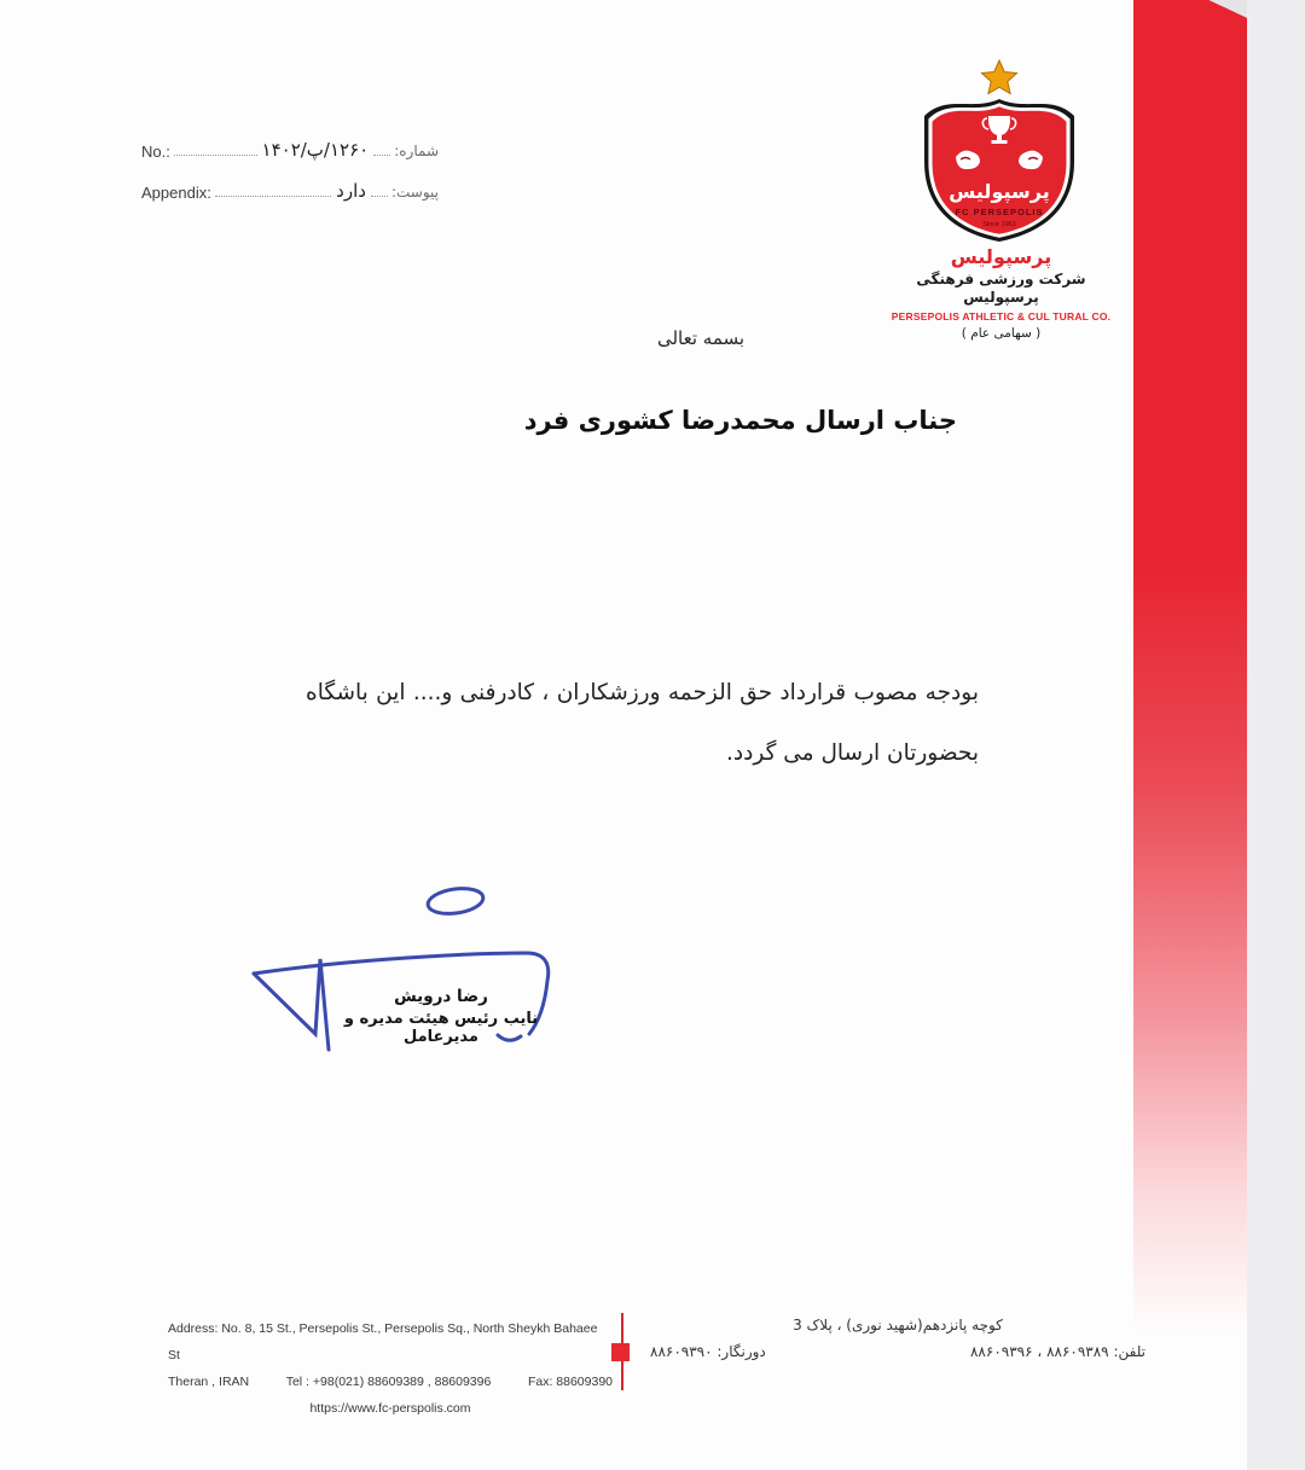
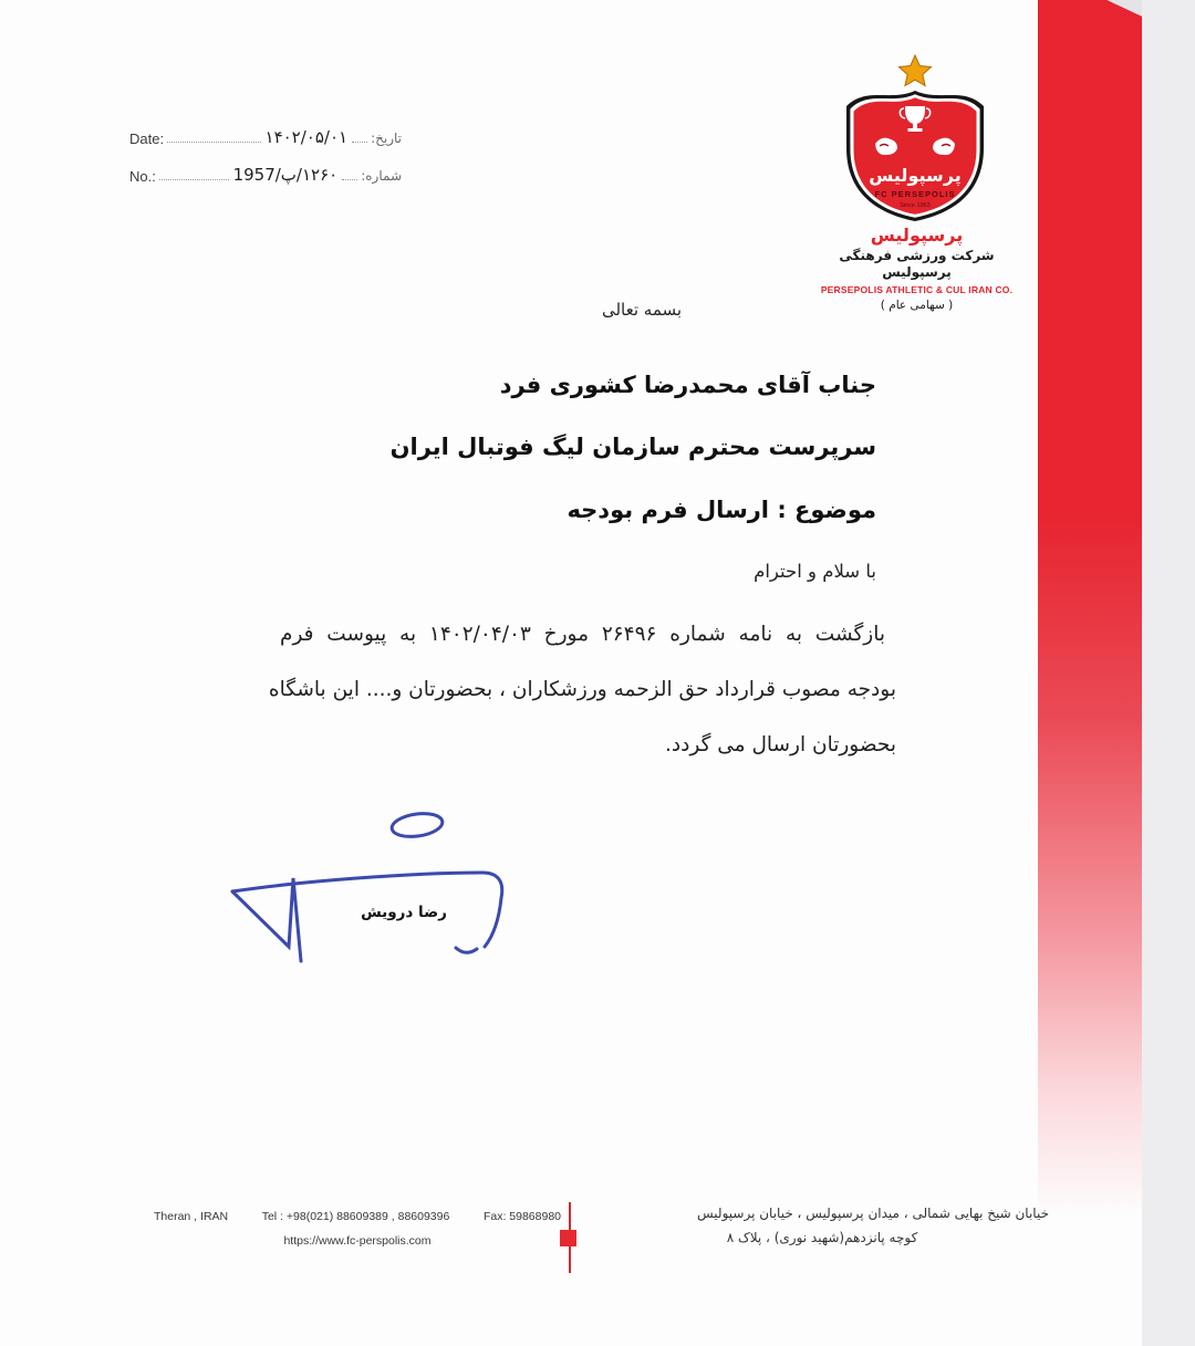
+ Date:
+ ۱۴۰۲/۰۵/۰۱
+ تاریخ:
  No.:
- ۱۴۰۲/پ/۱۲۶۰
+ 1957/پ/۱۲۶۰
  شماره:
- Appendix:
- دارد
- پیوست:
  پرسپولیس
  FC PERSEPOLIS
  پرسپولیس
  شرکت ورزشی فرهنگی پرسپولیس
- PERSEPOLIS ATHLETIC & CUL TURAL CO.
+ PERSEPOLIS ATHLETIC & CUL IRAN CO.
  ( سهامی عام )
  بسمه تعالی
- جناب ارسال محمدرضا کشوری فرد
+ جناب آقای محمدرضا کشوری فرد
+ سرپرست محترم سازمان لیگ فوتبال ایران
+ موضوع : ارسال فرم بودجه
+ با سلام و احترام
+ بازگشت به نامه شماره ۲۶۴۹۶ مورخ ۱۴۰۲/۰۴/۰۳ به پیوست فرم
- بودجه مصوب قرارداد حق الزحمه ورزشکاران ، کادرفنی و.... این باشگاه
+ بودجه مصوب قرارداد حق الزحمه ورزشکاران ، بحضورتان و.... این باشگاه
  بحضورتان ارسال می گردد.
  رضا درویش
- نایب رئیس هیئت مدیره و مدیرعامل
- Address: No. 8, 15 St., Persepolis St., Persepolis Sq., North Sheykh Bahaee St
  Theran , IRAN
  Tel : +98(021) 88609389 , 88609396
- Fax: 88609390
+ Fax: 59868980
  https://www.fc-perspolis.com
+ خیابان شیخ بهایی شمالی ، میدان پرسپولیس ، خیابان پرسپولیس
- کوچه پانزدهم(شهید نوری) ، پلاک 3
+ کوچه پانزدهم(شهید نوری) ، پلاک ۸
- تلفن: ۸۸۶۰۹۳۸۹ ، ۸۸۶۰۹۳۹۶
- دورنگار: ۸۸۶۰۹۳۹۰
